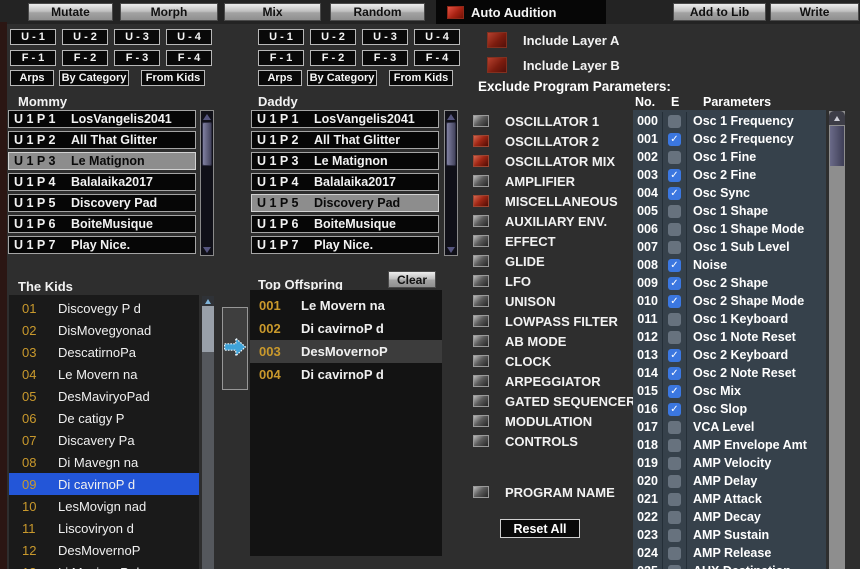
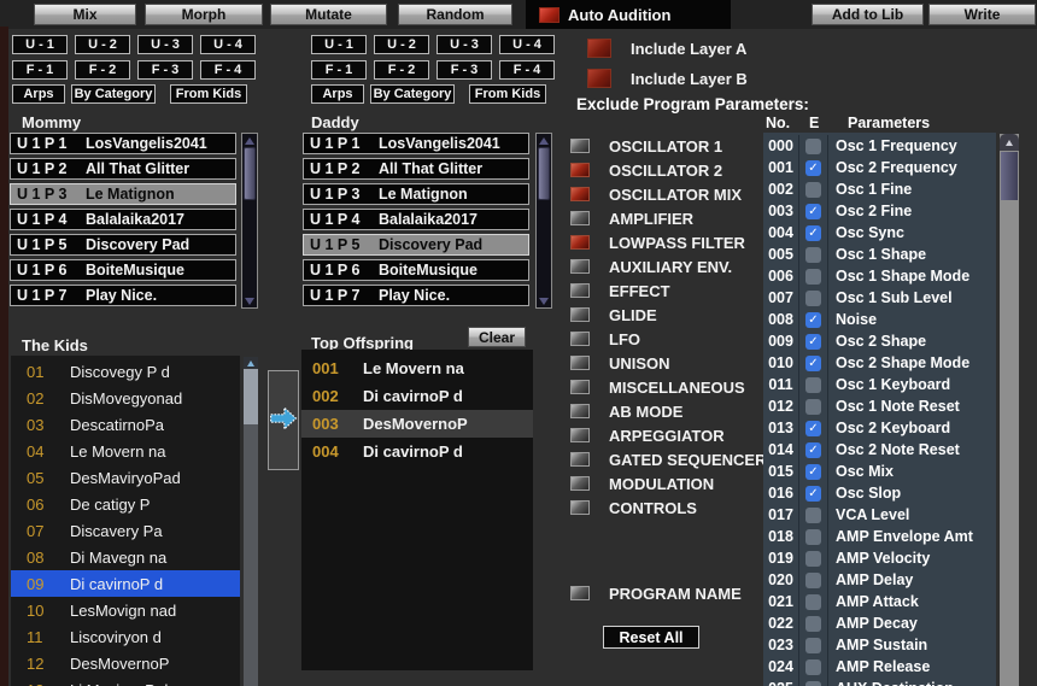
- Mutate
+ Mix
  Morph
- Mix
+ Mutate
  Random
  Auto Audition
  Add to Lib
  Write
  U - 1
  U - 2
  U - 3
  U - 4
  F - 1
  F - 2
  F - 3
  F - 4
  Arps
  By Category
  From Kids
  U - 1
  U - 2
  U - 3
  U - 4
  F - 1
  F - 2
  F - 3
  F - 4
  Arps
  By Category
  From Kids
  Mommy
  Daddy
  U 1 P 1
  LosVangelis2041
  U 1 P 2
  All That Glitter
  U 1 P 3
  Le Matignon
  U 1 P 4
  Balalaika2017
  U 1 P 5
  Discovery Pad
  U 1 P 6
  BoiteMusique
  U 1 P 7
  Play Nice.
  U 1 P 1
  LosVangelis2041
  U 1 P 2
  All That Glitter
  U 1 P 3
  Le Matignon
  U 1 P 4
  Balalaika2017
  U 1 P 5
  Discovery Pad
  U 1 P 6
  BoiteMusique
  U 1 P 7
  Play Nice.
  The Kids
  01
  Discovegy P d
  02
  DisMovegyonad
  03
  DescatirnoPa
  04
  Le Movern na
  05
  DesMaviryoPad
  06
  De catigy P
  07
  Discavery Pa
  08
  Di Mavegn na
  09
  Di cavirnoP d
  10
  LesMovign nad
  11
  Liscoviryon d
  12
  DesMovernoP
  Top Offspring
  Clear
  001
  Le Movern na
  002
  Di cavirnoP d
  003
  DesMovernoP
  004
  Di cavirnoP d
  Include Layer A
  Include Layer B
  Exclude Program Parameters:
  OSCILLATOR 1
  OSCILLATOR 2
  OSCILLATOR MIX
  AMPLIFIER
- MISCELLANEOUS
+ LOWPASS FILTER
  AUXILIARY ENV.
  EFFECT
  GLIDE
  LFO
  UNISON
- LOWPASS FILTER
+ MISCELLANEOUS
  AB MODE
- CLOCK
  ARPEGGIATOR
  GATED SEQUENCER
  MODULATION
  CONTROLS
  PROGRAM NAME
  Reset All
  No.
  E
  Parameters
  000
  Osc 1 Frequency
  001
  Osc 2 Frequency
  002
  Osc 1 Fine
  003
  Osc 2 Fine
  004
  Osc Sync
  005
  Osc 1 Shape
  006
  Osc 1 Shape Mode
  007
  Osc 1 Sub Level
  008
  Noise
  009
  Osc 2 Shape
  010
  Osc 2 Shape Mode
  011
  Osc 1 Keyboard
  012
  Osc 1 Note Reset
  013
  Osc 2 Keyboard
  014
  Osc 2 Note Reset
  015
  Osc Mix
  016
  Osc Slop
  017
  VCA Level
  018
  AMP Envelope Amt
  019
  AMP Velocity
  020
  AMP Delay
  021
  AMP Attack
  022
  AMP Decay
  023
  AMP Sustain
  024
  AMP Release
